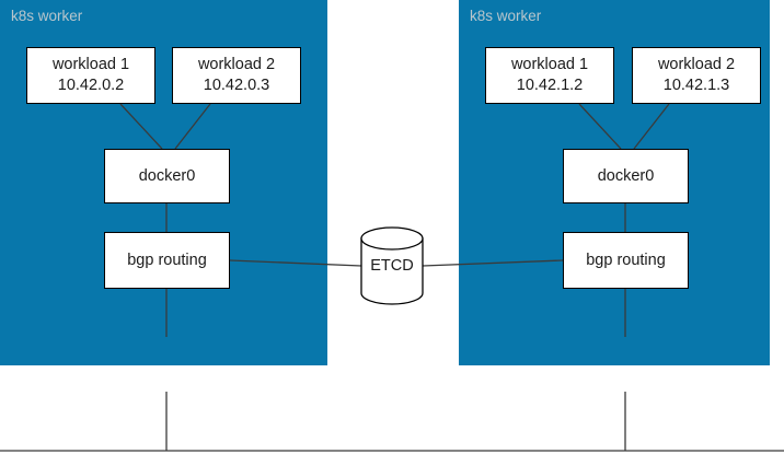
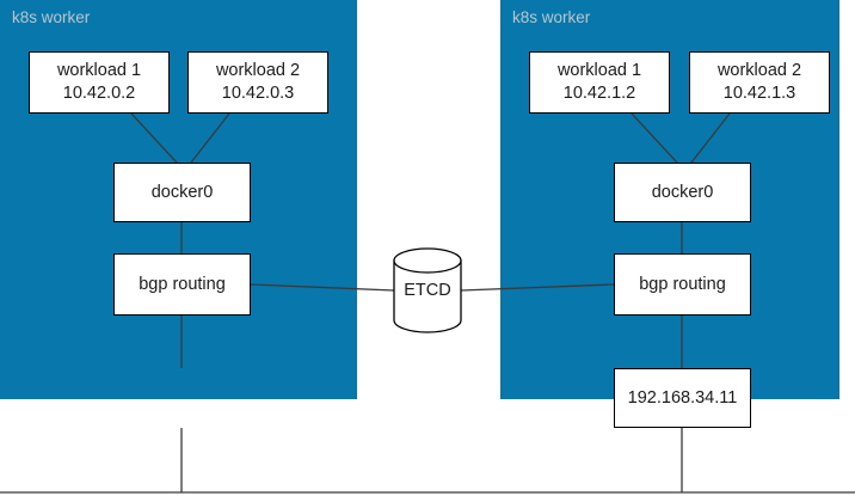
  k8s worker
  k8s worker
  workload 1
  10.42.0.2
  workload 2
  10.42.0.3
  docker0
  bgp routing
  workload 1
  10.42.1.2
  workload 2
  10.42.1.3
  docker0
  bgp routing
+ 192.168.34.11
  ETCD
